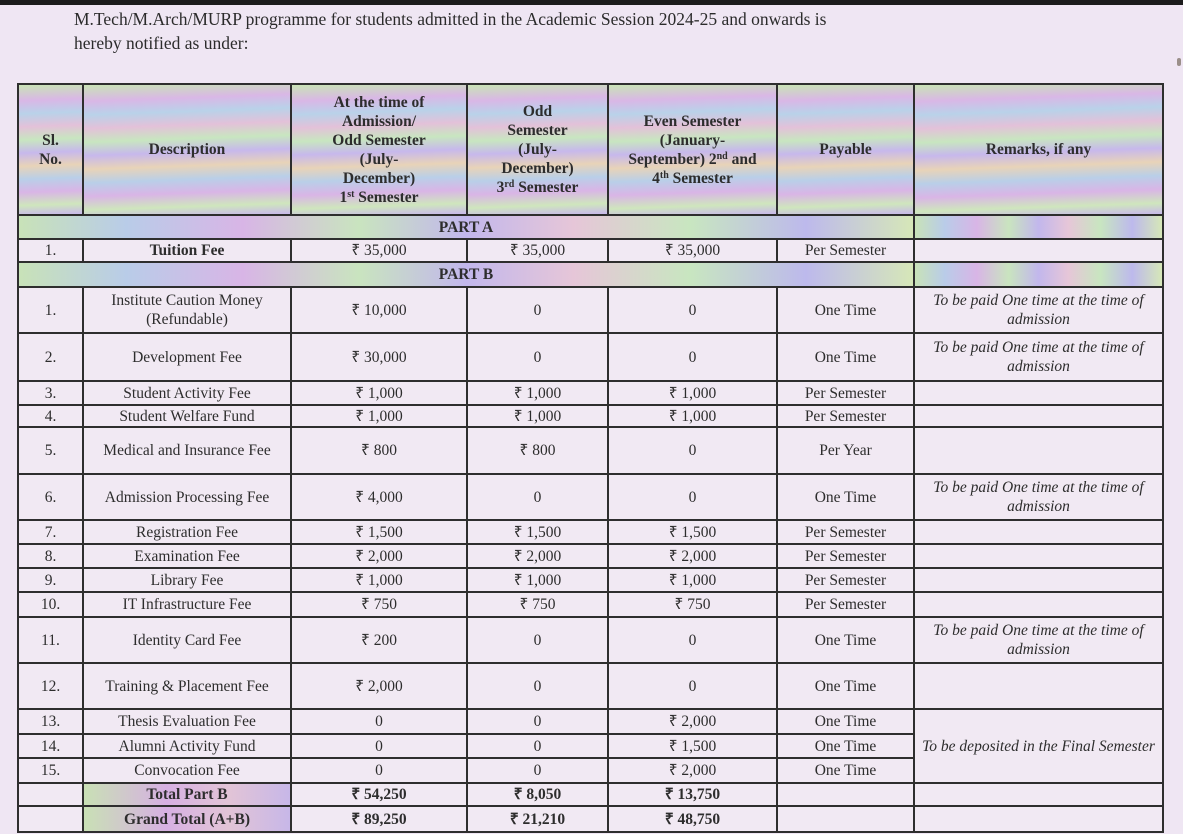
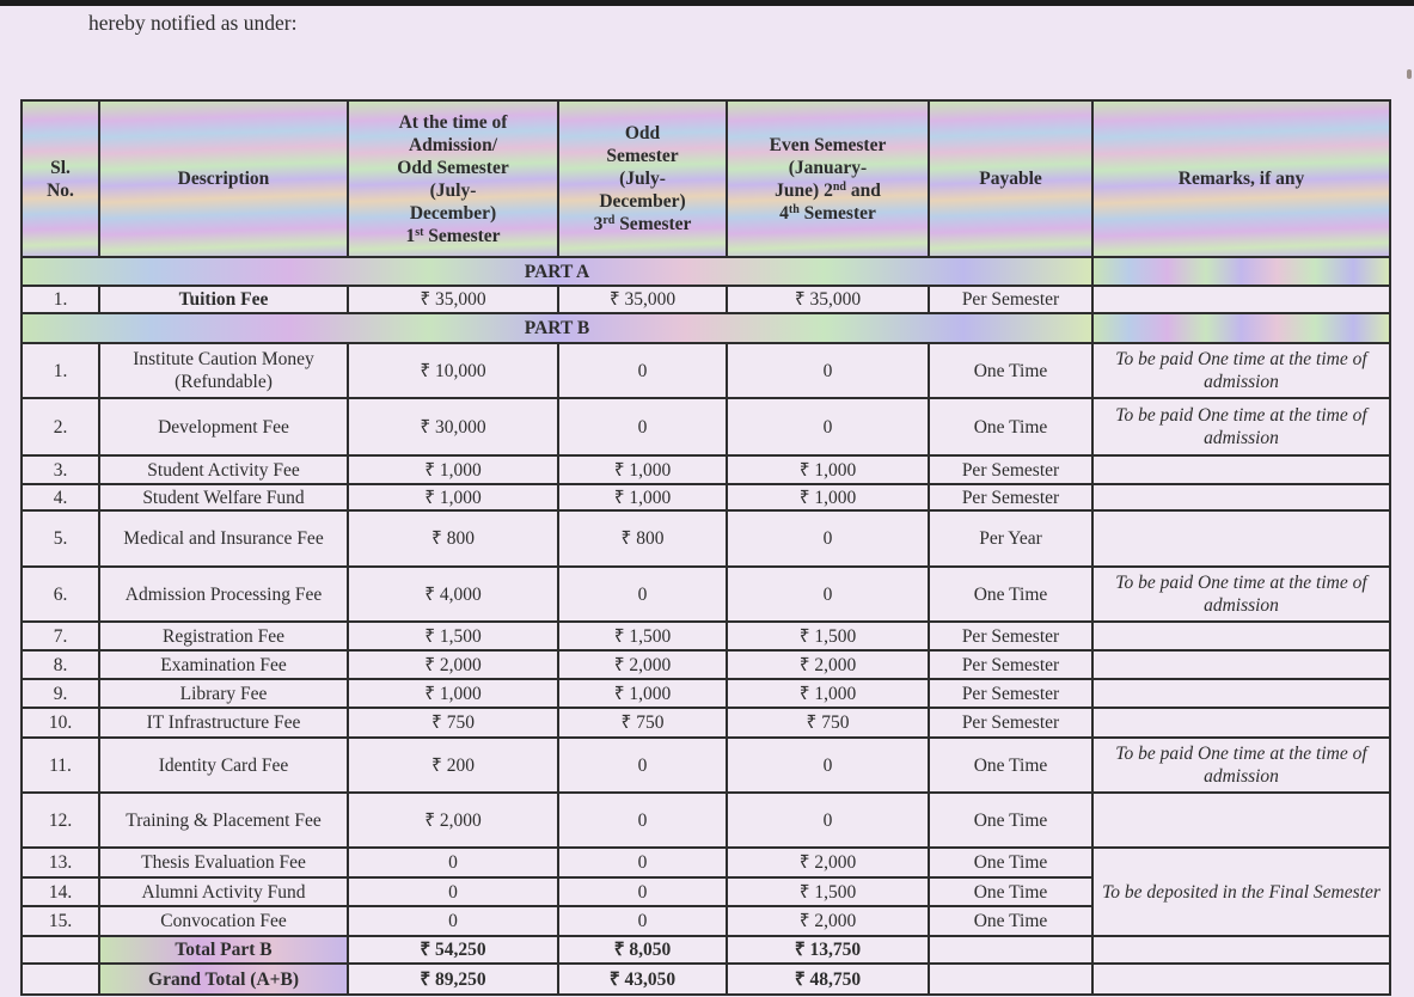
- M.Tech/M.Arch/MURP programme for students admitted in the Academic Session 2024-25 and onwards is
  hereby notified as under:
- Sl.No.	Description	At the time of Admission/ Odd Semester (July- December) 1st Semester	Odd Semester (July- December) 3rd Semester	Even Semester (January- September) 2nd and 4th Semester	Payable	Remarks, if any
+ Sl.No.	Description	At the time of Admission/ Odd Semester (July- December) 1st Semester	Odd Semester (July- December) 3rd Semester	Even Semester (January- June) 2nd and 4th Semester	Payable	Remarks, if any
  PART A
  1.	Tuition Fee	₹ 35,000	₹ 35,000	₹ 35,000	Per Semester
  PART B
  1.	Institute Caution Money (Refundable)	₹ 10,000	0	0	One Time	To be paid One time at the time of admission
  2.	Development Fee	₹ 30,000	0	0	One Time	To be paid One time at the time of admission
  3.	Student Activity Fee	₹ 1,000	₹ 1,000	₹ 1,000	Per Semester
  4.	Student Welfare Fund	₹ 1,000	₹ 1,000	₹ 1,000	Per Semester
  5.	Medical and Insurance Fee	₹ 800	₹ 800	0	Per Year
  6.	Admission Processing Fee	₹ 4,000	0	0	One Time	To be paid One time at the time of admission
  7.	Registration Fee	₹ 1,500	₹ 1,500	₹ 1,500	Per Semester
  8.	Examination Fee	₹ 2,000	₹ 2,000	₹ 2,000	Per Semester
  9.	Library Fee	₹ 1,000	₹ 1,000	₹ 1,000	Per Semester
  10.	IT Infrastructure Fee	₹ 750	₹ 750	₹ 750	Per Semester
  11.	Identity Card Fee	₹ 200	0	0	One Time	To be paid One time at the time of admission
  12.	Training & Placement Fee	₹ 2,000	0	0	One Time
  13.	Thesis Evaluation Fee	0	0	₹ 2,000	One Time	To be deposited in the Final Semester
  14.	Alumni Activity Fund	0	0	₹ 1,500	One Time
  15.	Convocation Fee	0	0	₹ 2,000	One Time
  	Total Part B	₹ 54,250	₹ 8,050	₹ 13,750
- 	Grand Total (A+B)	₹ 89,250	₹ 21,210	₹ 48,750
+ 	Grand Total (A+B)	₹ 89,250	₹ 43,050	₹ 48,750
